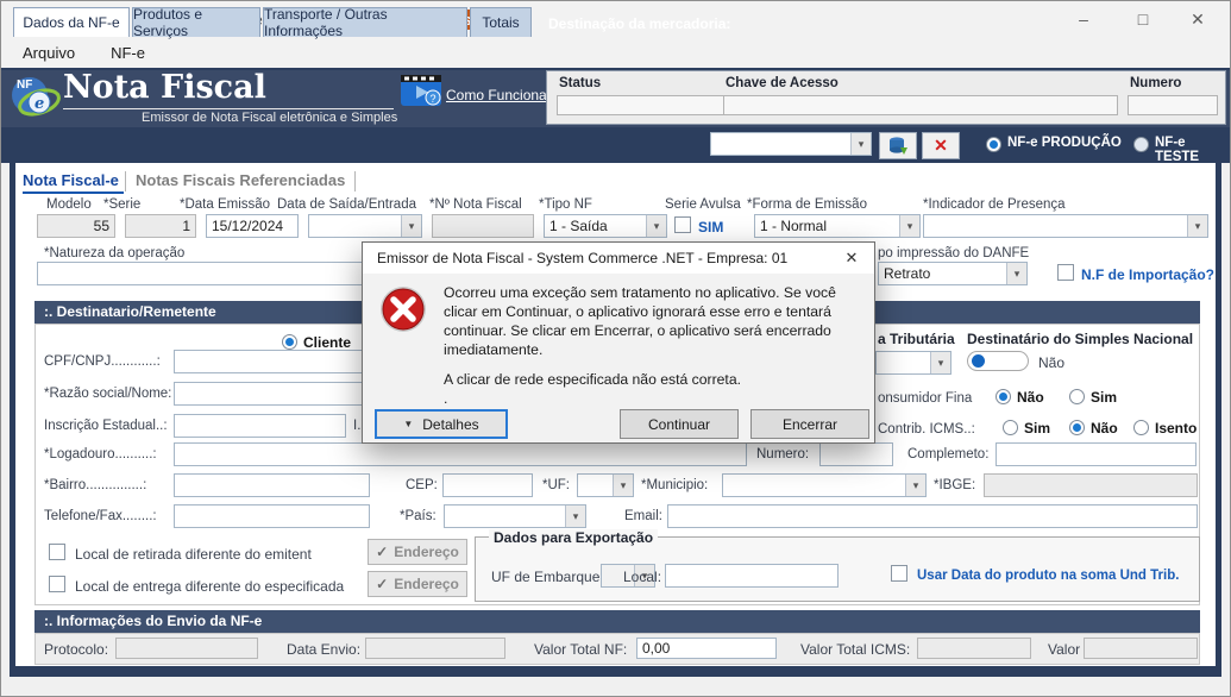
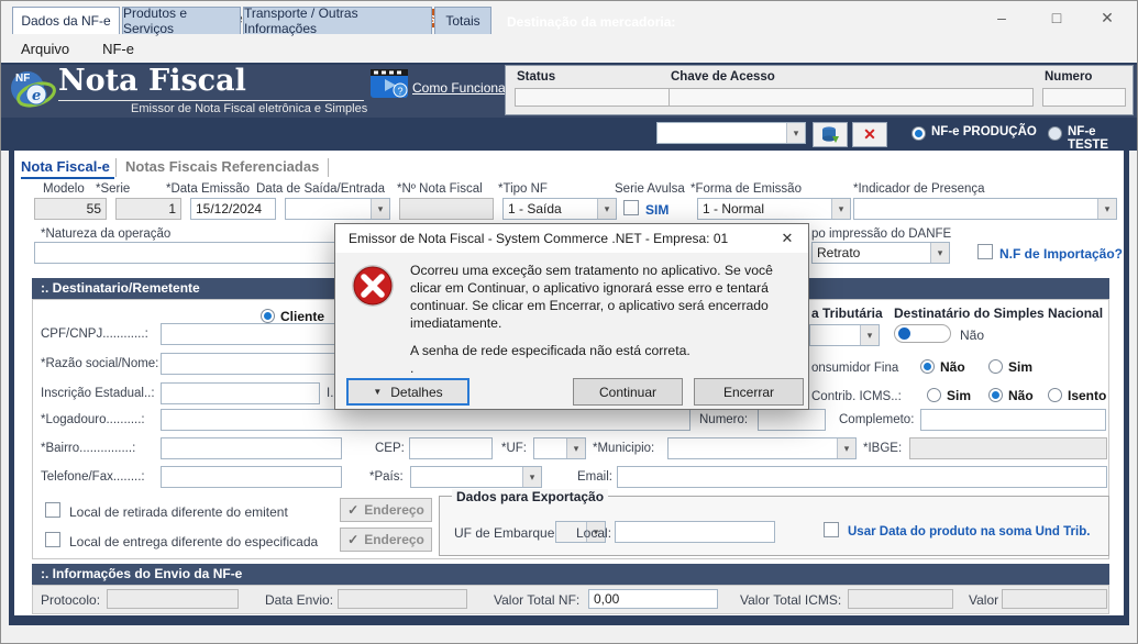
  –
  □
  ✕
  Arquivo
  NF-e
  NF
  e
  Nota Fiscal
  Emissor de Nota Fiscal eletrônica e Simples
  ?
  Como Funciona
  Status
  Chave de Acesso
  Numero
  Dados da NF-e
  Produtos e Serviços
  Transporte / Outras Informações
  Totais
  ▾
  ✕
  NF-e PRODUÇÃO
  NF-e TESTE
  Nota Fiscal-e
  Notas Fiscais Referenciadas
  Modelo
  *Serie
  *Data Emissão
  Data de Saída/Entrada
  *Nº Nota Fiscal
  *Tipo NF
  Serie Avulsa
  *Forma de Emissão
  *Indicador de Presença
  55
  1
  15/12/2024
  ▾
  1 - Saída
  ▾
  SIM
  1 - Normal
  ▾
  ▾
  *Natureza da operação
  po impressão do DANFE
  Retrato
  ▾
  N.F de Importação?
  :. Destinatario/Remetente
  Cliente
  a Tributária
  Destinatário do Simples Nacional
  ▾
  Não
  CPF/CNPJ............:
  onsumidor Fina
  Não
  Sim
  *Razão social/Nome:
  Inscrição Estadual..:
  Contrib. ICMS..:
  Sim
  Não
  Isento
  *Logadouro..........:
  Numero:
  Complemeto:
  *Bairro...............:
  CEP:
  *UF:
  ▾
  *Municipio:
  ▾
  *IBGE:
  Telefone/Fax........:
  *País:
  ▾
  Email:
  Local de retirada diferente do emitent
  ✓
  Endereço
  Local de entrega diferente do especificada
  ✓
  Endereço
  Dados para Exportação
  UF de Embarque
  ▾
  Local:
  Usar Data do produto na soma Und Trib.
  :. Informações do Envio da NF-e
  Protocolo:
  Data Envio:
  Valor Total NF:
  0,00
  Valor Total ICMS:
  Emissor de Nota Fiscal - System Commerce .NET - Empresa: 01
  ✕
  Ocorreu uma exceção sem tratamento no aplicativo. Se você clicar em Continuar, o aplicativo ignorará esse erro e tentará continuar. Se clicar em Encerrar, o aplicativo será encerrado imediatamente.
- A clicar de rede especificada não está correta.
+ A senha de rede especificada não está correta.
  .
  ▼
  Detalhes
  Continuar
  Encerrar
